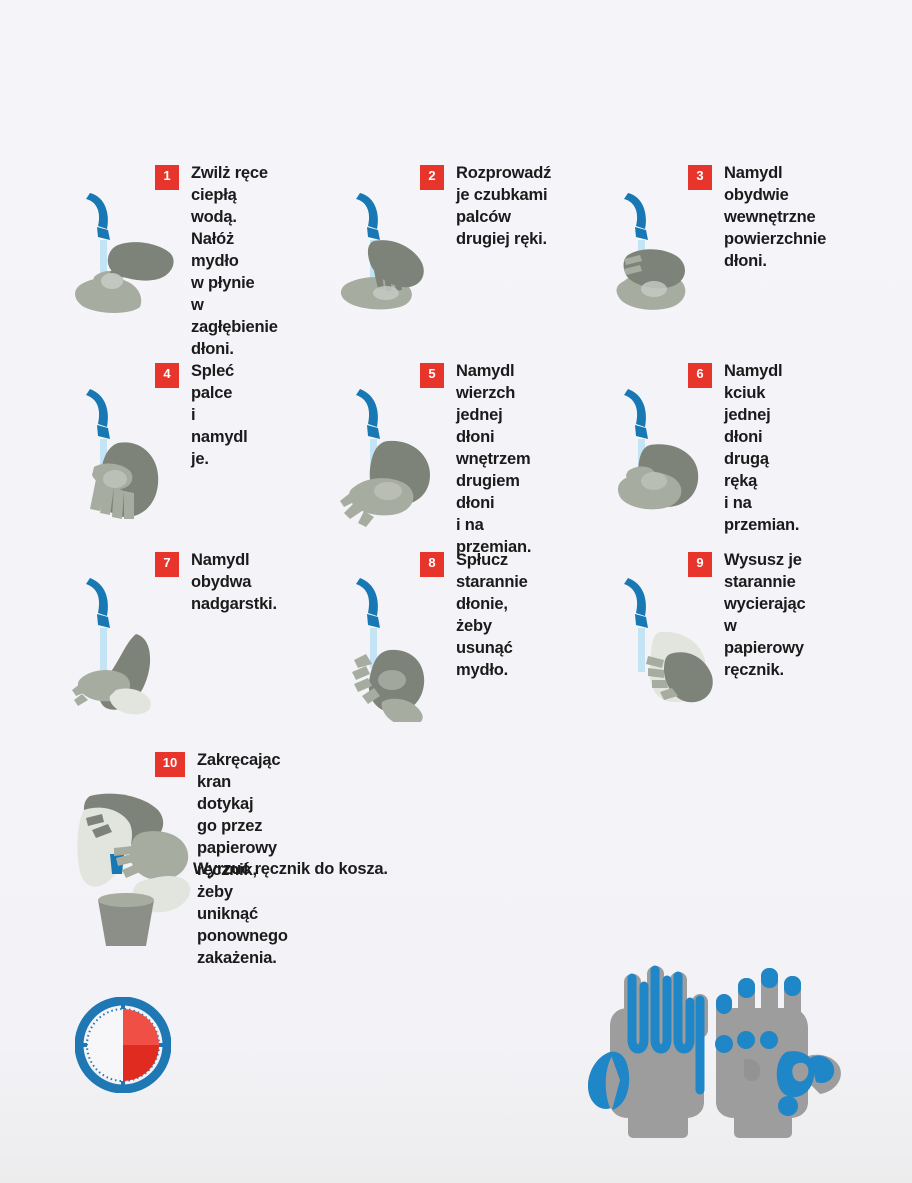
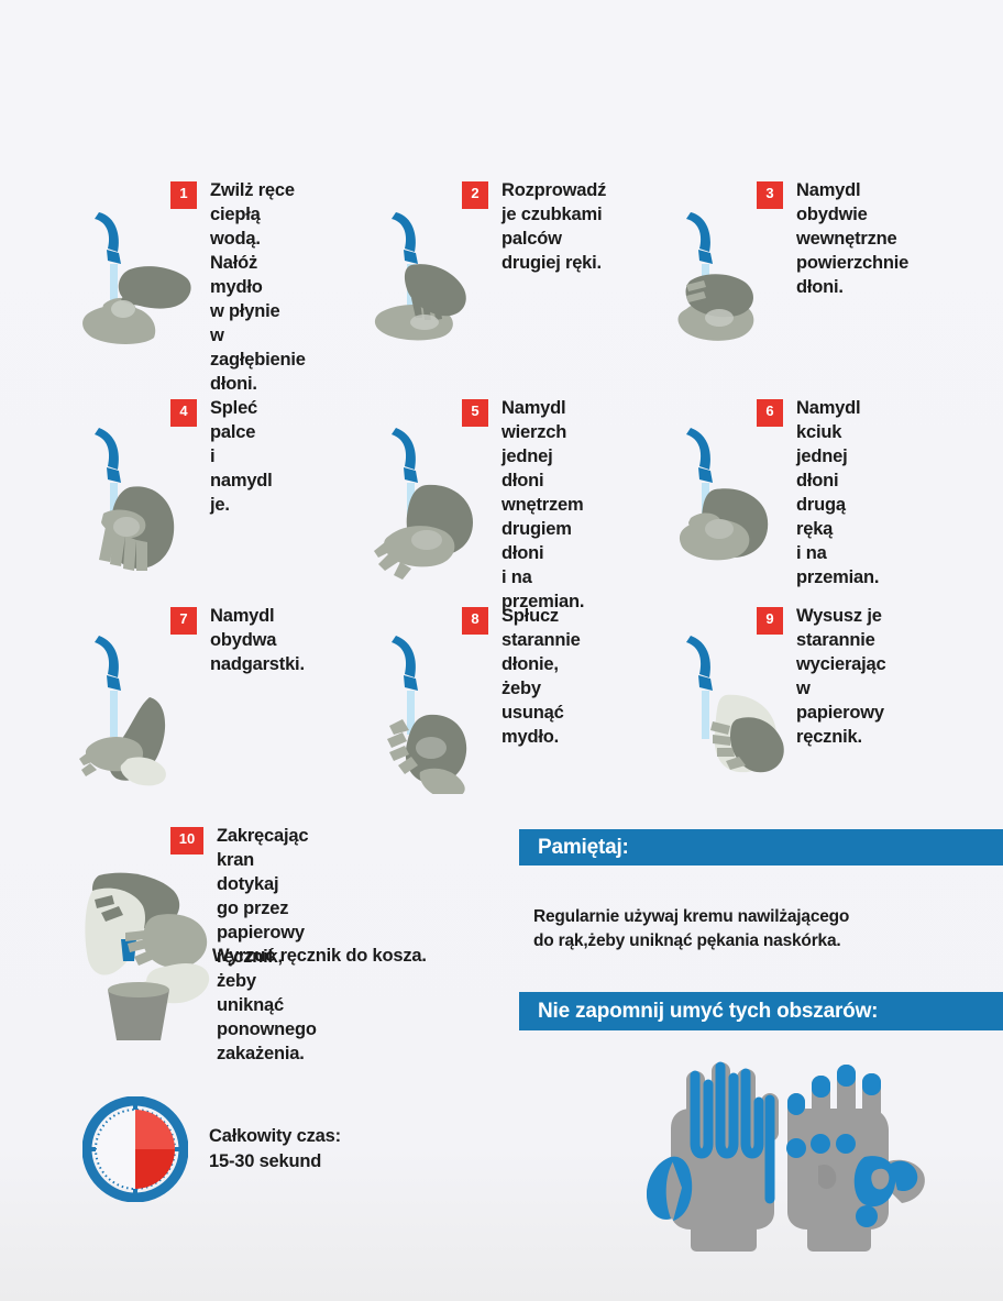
  1
  Zwilż ręce
  ciepłą wodą.
  Nałóż mydło
  w płynie
  w zagłębienie
  dłoni.
  2
  Rozprowadź
  je czubkami
  palców
  drugiej ręki.
  3
  Namydl
  obydwie
  wewnętrzne
  powierzchnie
  dłoni.
  4
  Spleć palce
  i namydl je.
  5
  Namydl
  wierzch
  jednej dłoni
  wnętrzem
  drugiem dłoni
  i na przemian.
  6
  Namydl kciuk
  jednej dłoni
  drugą ręką
  i na przemian.
  7
  Namydl
  obydwa
  nadgarstki.
  8
  Spłucz
  starannie
  dłonie, żeby
  usunąć
  mydło.
  9
  Wysusz je
  starannie
  wycierając
  w papierowy
  ręcznik.
  10
  Zakręcając kran dotykaj
  go przez papierowy
  ręcznik, żeby uniknąć
  ponownego zakażenia.
  Wyrzuć ręcznik do kosza.
+ Pamiętaj:
+ Regularnie używaj kremu nawilżającego
+ do rąk,żeby uniknąć pękania naskórka.
+ Nie zapomnij umyć tych obszarów:
+ Całkowity czas:
+ 15-30 sekund
